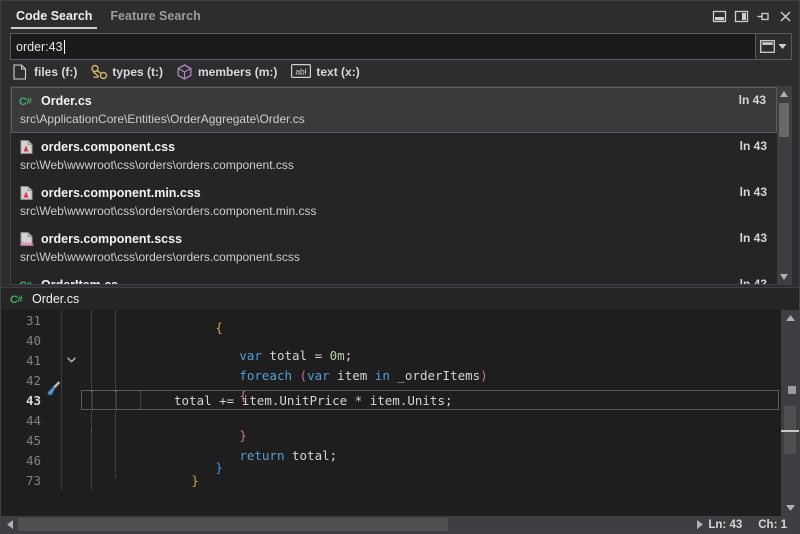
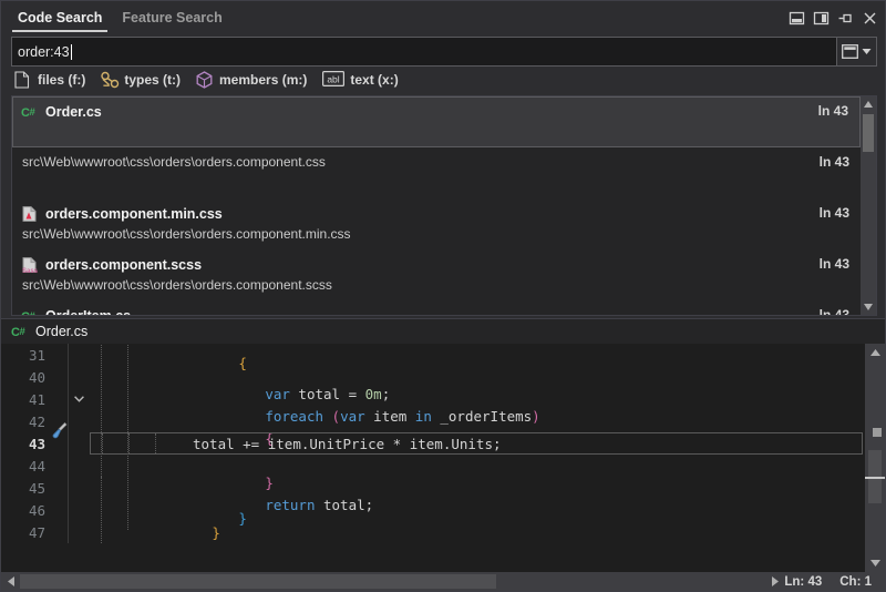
  Code Search
  Feature Search
  order:43
  files (f:)
  types (t:)
  members (m:)
  abl
  text (x:)
  C
  #
  Order.cs
- src\ApplicationCore\Entities\OrderAggregate\Order.cs
  ln 43
- orders.component.css
  src\Web\wwwroot\css\orders\orders.component.css
  ln 43
  orders.component.min.css
  src\Web\wwwroot\css\orders\orders.component.min.css
  ln 43
  orders.component.scss
  src\Web\wwwroot\css\orders\orders.component.scss
  ln 43
  C
  #
  Order.cs
  31
  {
  40
  var total = 0m;
  41
  foreach (var item in _orderItems)
  42
  {
  43
  total += item.UnitPrice * item.Units;
  44
  }
  45
  return total;
  46
  }
- 73
+ 47
  }
  Ln: 43
  Ch: 1
